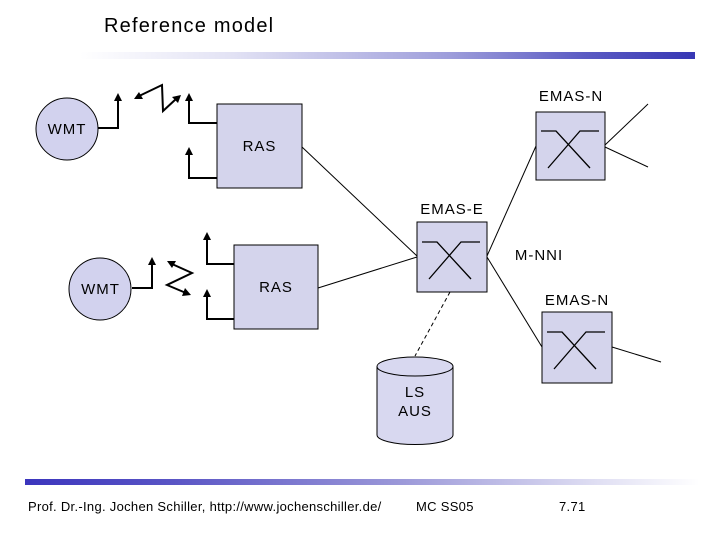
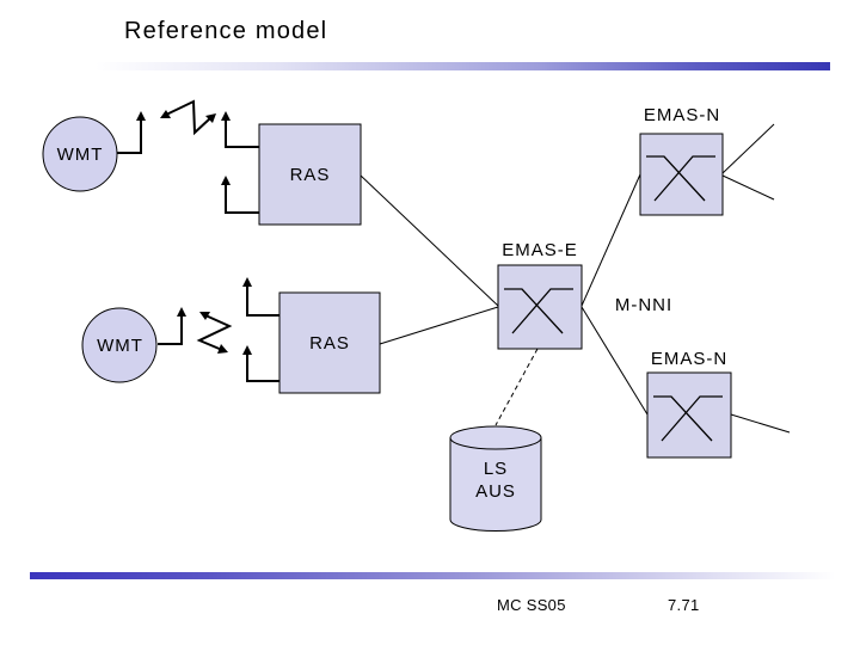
  Reference model
  WMT
  RAS
  EMAS-N
  EMAS-E
  M-NNI
  WMT
  RAS
  EMAS-N
  LS
  AUS
- Prof. Dr.-Ing. Jochen Schiller, http://www.jochenschiller.de/
  MC SS05
  7.71
